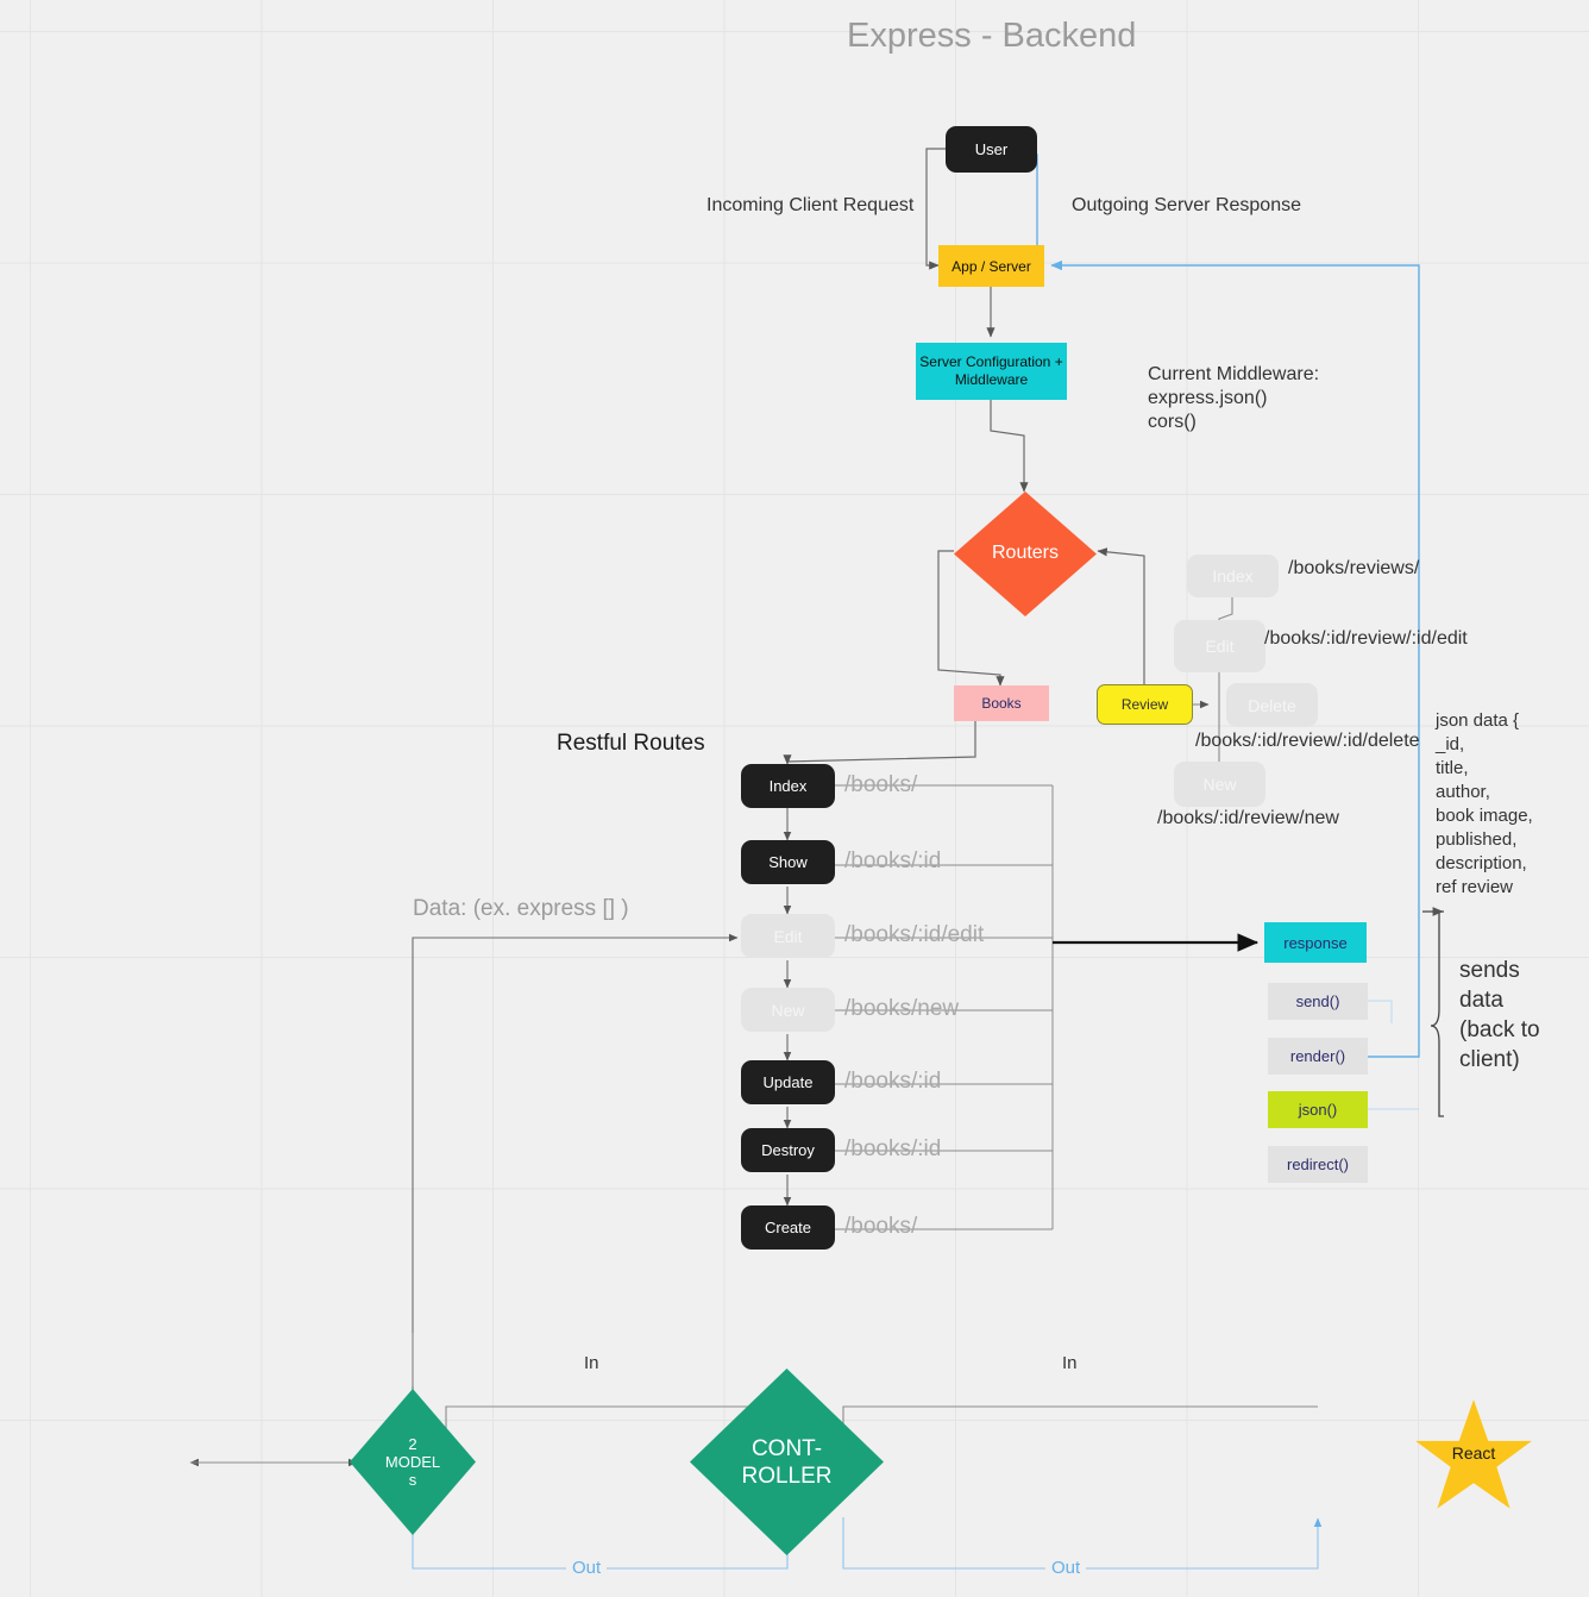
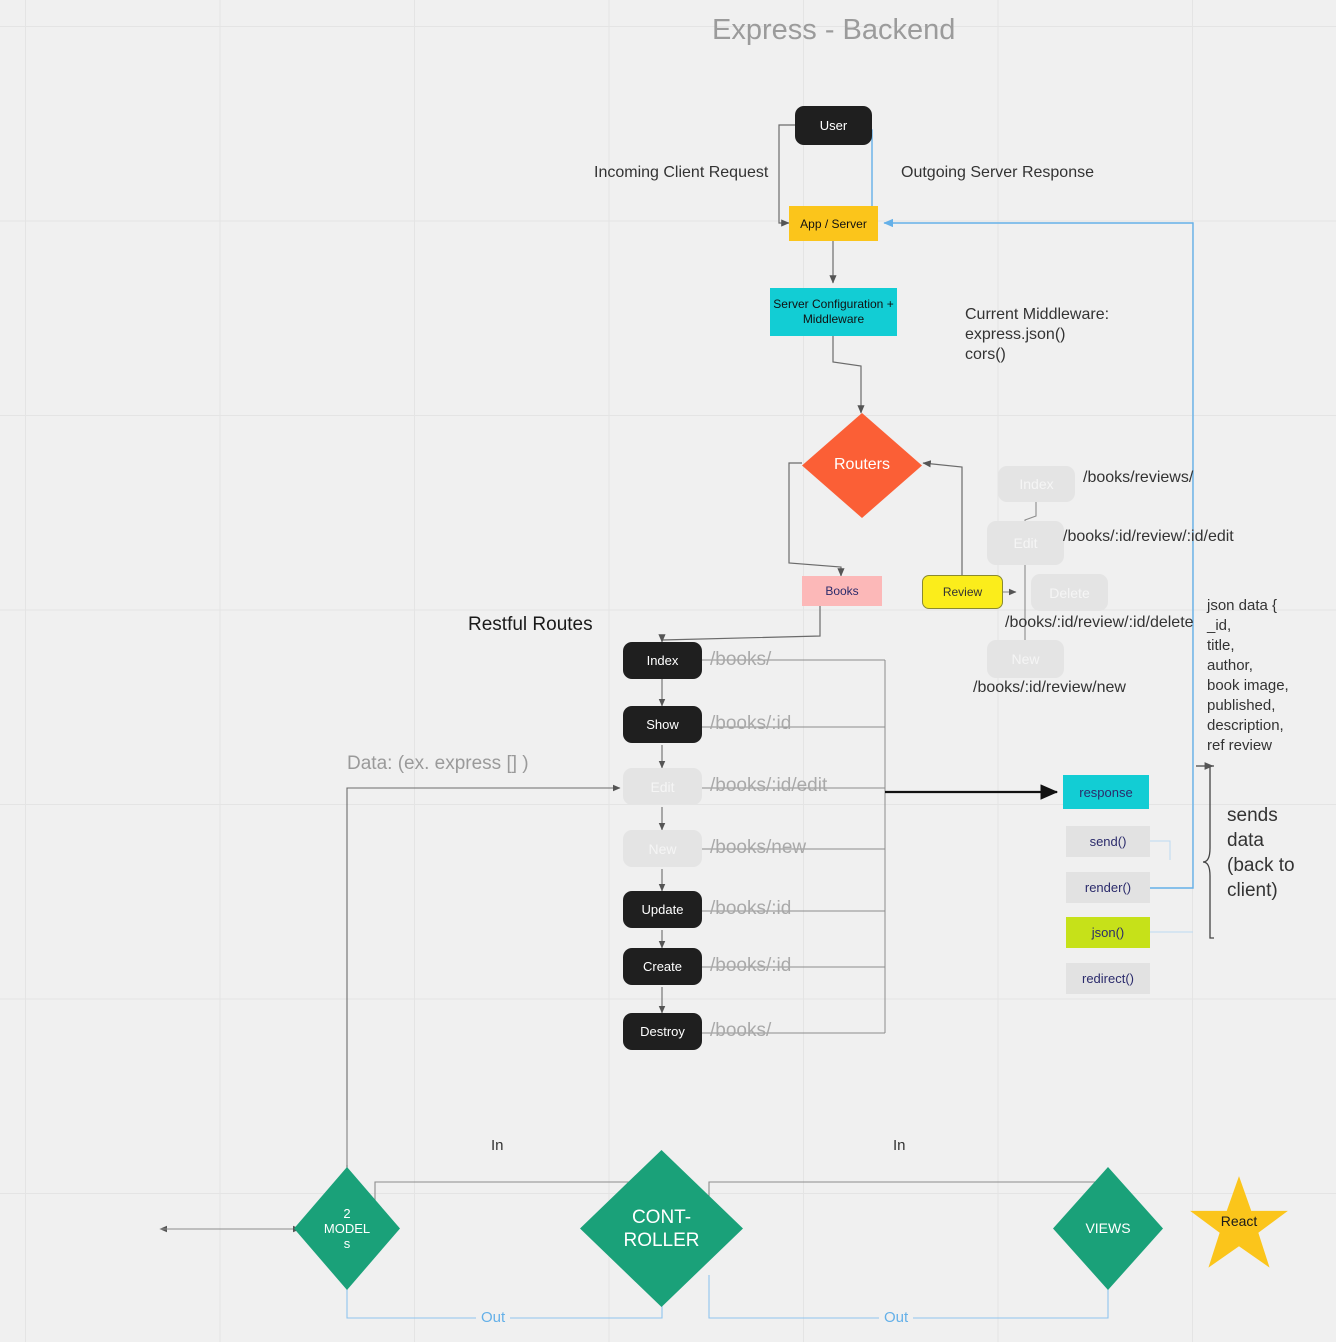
  Express - Backend
  User
  App / Server
  Server Configuration +
  Middleware
  Routers
  Books
  Review
  Incoming Client Request
  Outgoing Server Response
  Current Middleware:
  express.json()
  cors()
  Restful Routes
  Data: (ex. express [] )
  json data {
  _id,
  title,
  author,
  book image,
  published,
  description,
  ref review
  sends
  data
  (back to
  client)
  Index
  /books/
  Show
  /books/:id
  /books/:id/edit
  /books/new
  Update
  /books/:id
- Destroy
+ Create
  /books/:id
- Create
+ Destroy
  /books/
  /books/reviews/
  /books/:id/review/:id/edit
  /books/:id/review/:id/delete
  /books/:id/review/new
  response
  send()
  render()
  json()
  redirect()
  2
  MODEL
  s
  CONT-
  ROLLER
+ VIEWS
  React
  In
  In
  Out
  Out
